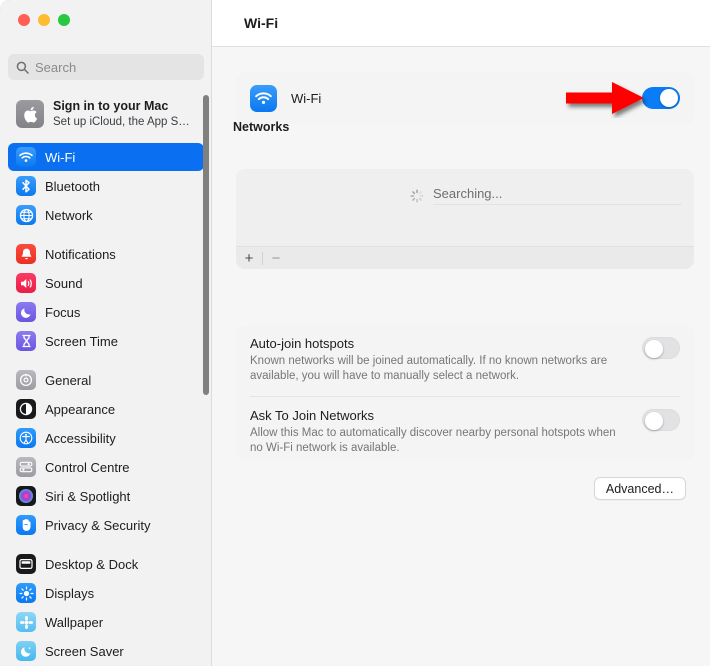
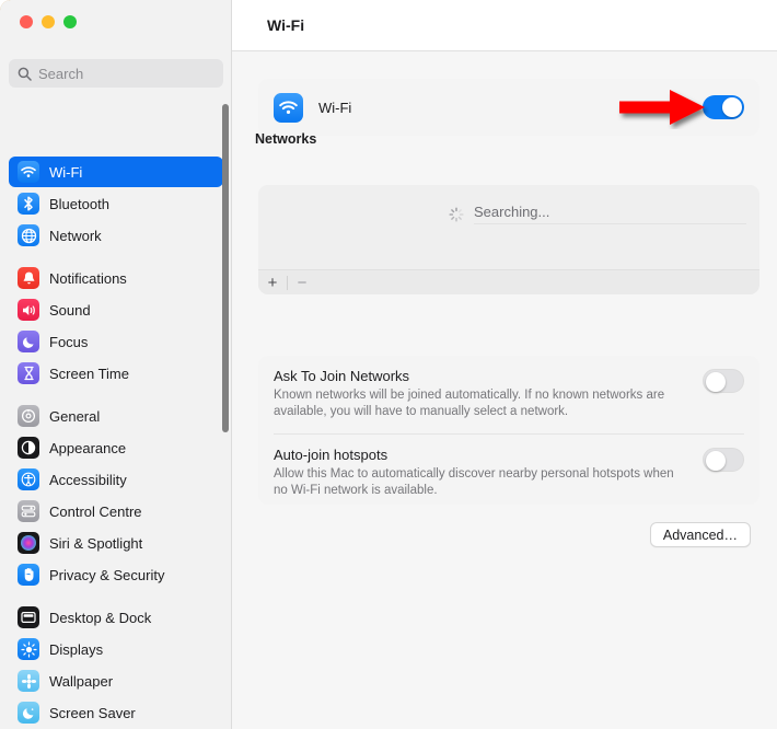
  Search
- Sign in to your Mac
- Set up iCloud, the App S…
  Wi-Fi
  Bluetooth
  Network
  Notifications
  Sound
  Focus
  Screen Time
  General
  Appearance
  Accessibility
  Control Centre
  Siri & Spotlight
  Privacy & Security
  Desktop & Dock
  Displays
  Wallpaper
  Screen Saver
  Wi-Fi
  Wi-Fi
  Networks
  Searching...
  +
  −
- Auto-join hotspots
+ Ask To Join Networks
  Known networks will be joined automatically. If no known networks are available, you will have to manually select a network.
- Ask To Join Networks
+ Auto-join hotspots
  Allow this Mac to automatically discover nearby personal hotspots when no Wi-Fi network is available.
  Advanced…
